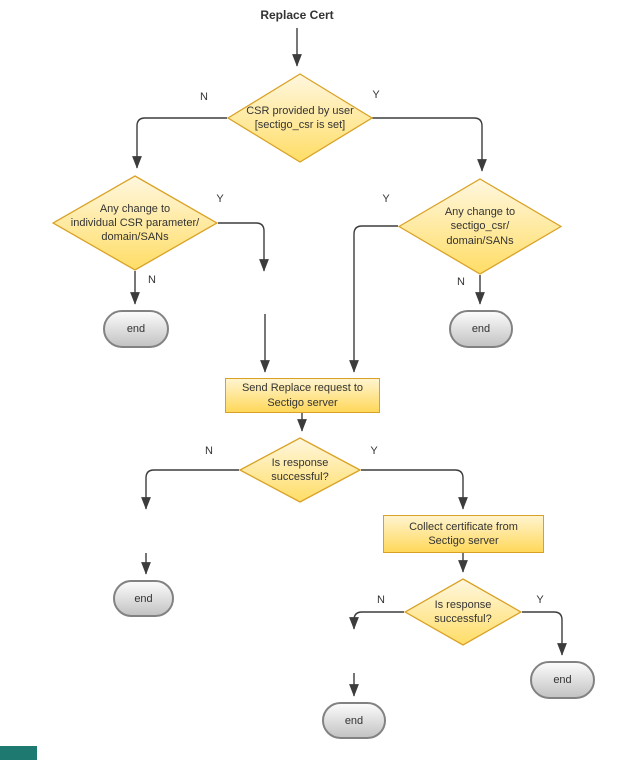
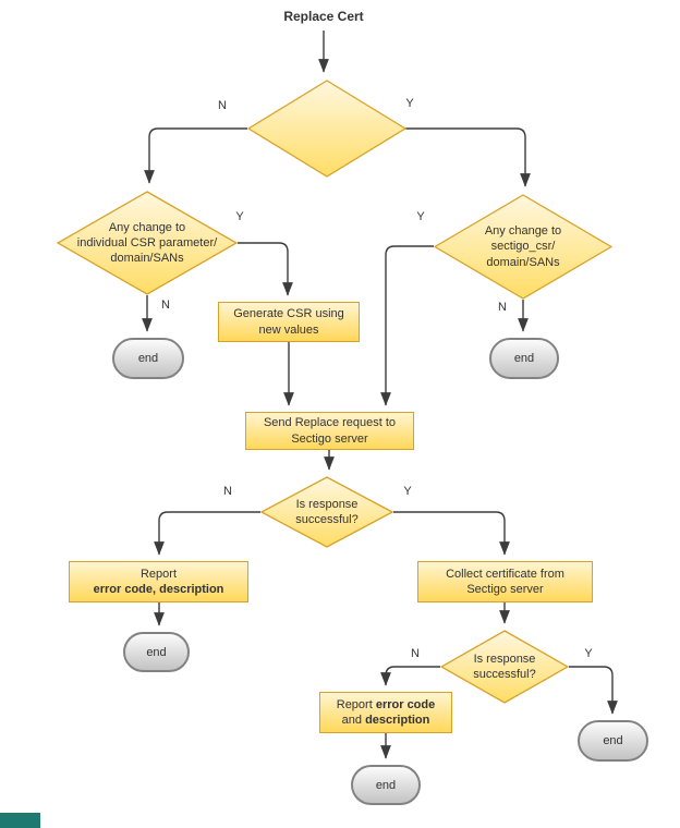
  Replace Cert
- CSR provided by user
- [sectigo_csr is set]
  Any change to
  individual CSR parameter/
  domain/SANs
  Any change to
  sectigo_csr/
  domain/SANs
+ Generate CSR using
+ new values
  Send Replace request to
  Sectigo server
  Is response
  successful?
+ Report
+ error code, description
  Collect certificate from
  Sectigo server
  Is response
  successful?
+ Report error code
+ and description
  end
  end
  end
  end
  end
  N
  Y
  Y
  N
  Y
  N
  N
  Y
  N
  Y
